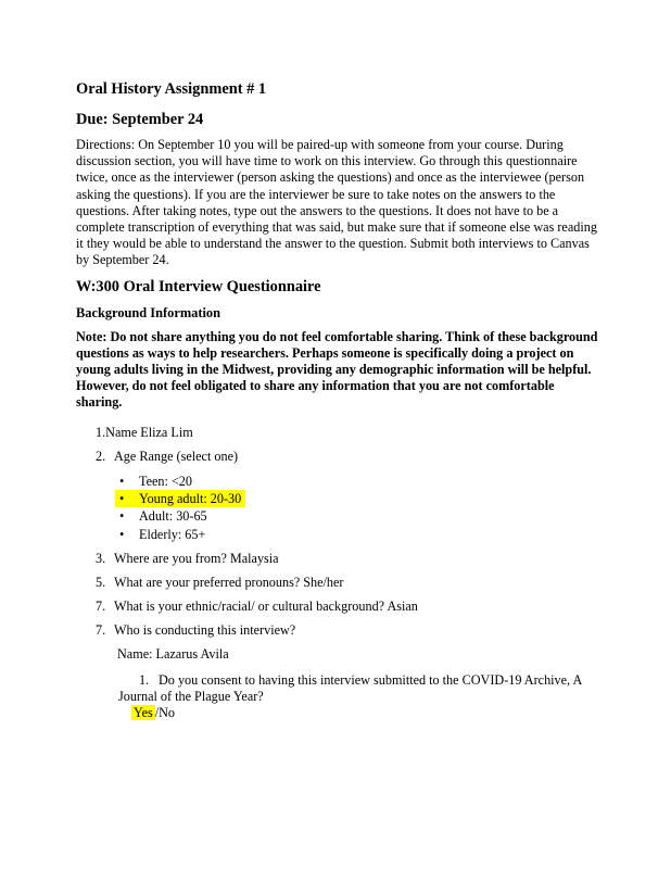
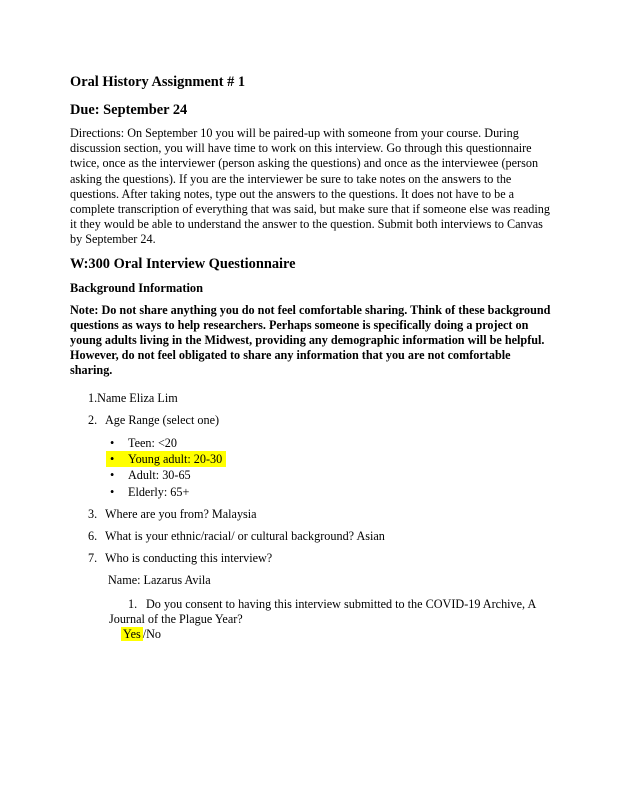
  Oral History Assignment # 1
  Due: September 24
  Directions: On September 10 you will be paired-up with someone from your course. During discussion section, you will have time to work on this interview. Go through this questionnaire twice, once as the interviewer (person asking the questions) and once as the interviewee (person asking the questions). If you are the interviewer be sure to take notes on the answers to the questions. After taking notes, type out the answers to the questions. It does not have to be a complete transcription of everything that was said, but make sure that if someone else was reading it they would be able to understand the answer to the question. Submit both interviews to Canvas by September 24.
  W:300 Oral Interview Questionnaire
  Background Information
  Note: Do not share anything you do not feel comfortable sharing. Think of these background questions as ways to help researchers. Perhaps someone is specifically doing a project on young adults living in the Midwest, providing any demographic information will be helpful. However, do not feel obligated to share any information that you are not comfortable sharing.
  1.Name Eliza Lim
  2. Age Range (select one)
  • Teen: <20
  • Young adult: 20-30
  • Adult: 30-65
  • Elderly: 65+
  3. Where are you from? Malaysia
- 5. What are your preferred pronouns? She/her
- 7. What is your ethnic/racial/ or cultural background? Asian
+ 6. What is your ethnic/racial/ or cultural background? Asian
  7. Who is conducting this interview?
  Name: Lazarus Avila
  1. Do you consent to having this interview submitted to the COVID-19 Archive, A
  Journal of the Plague Year?
  Yes /No
